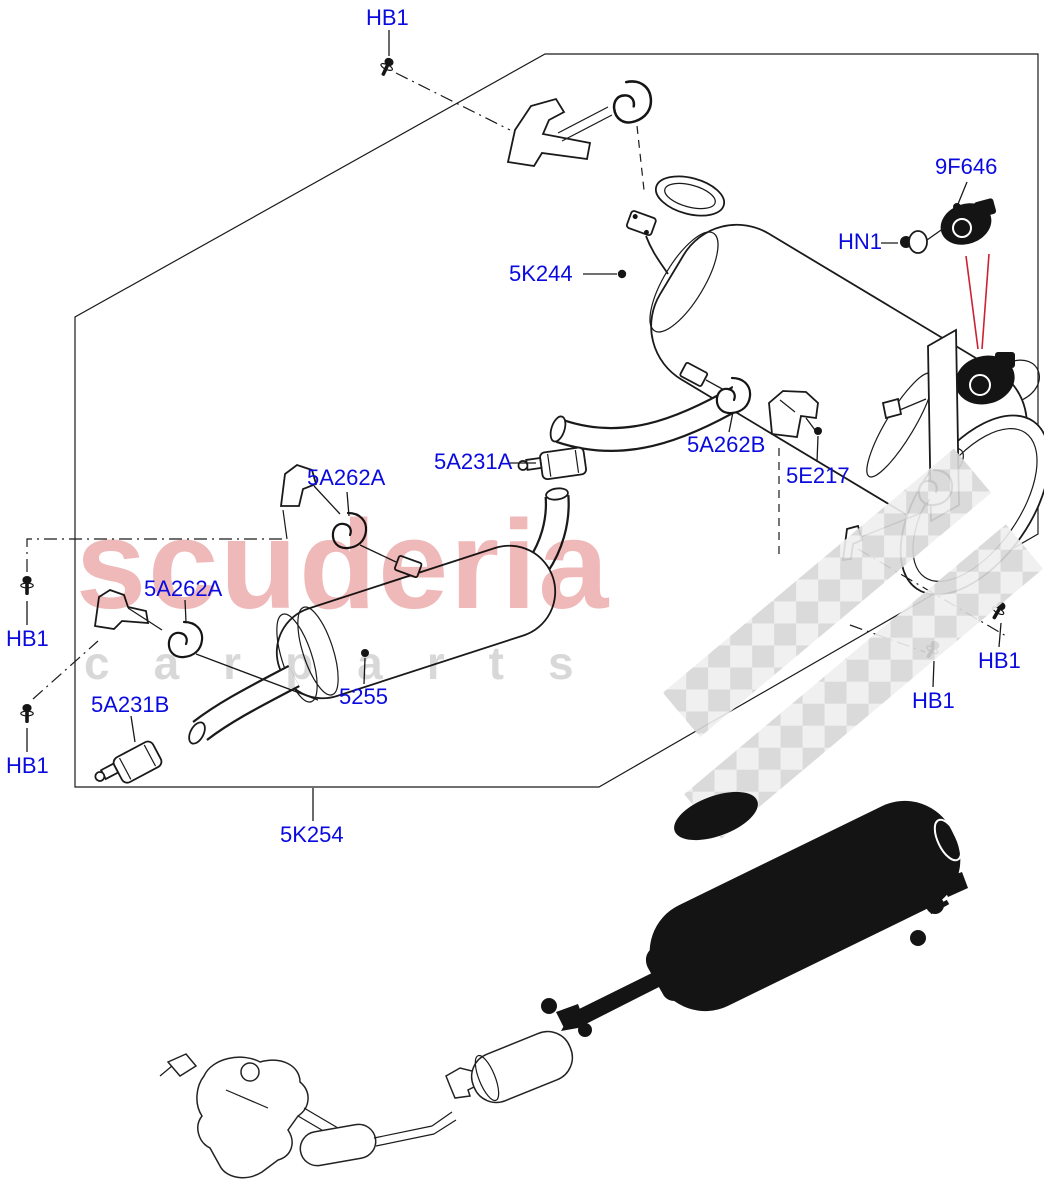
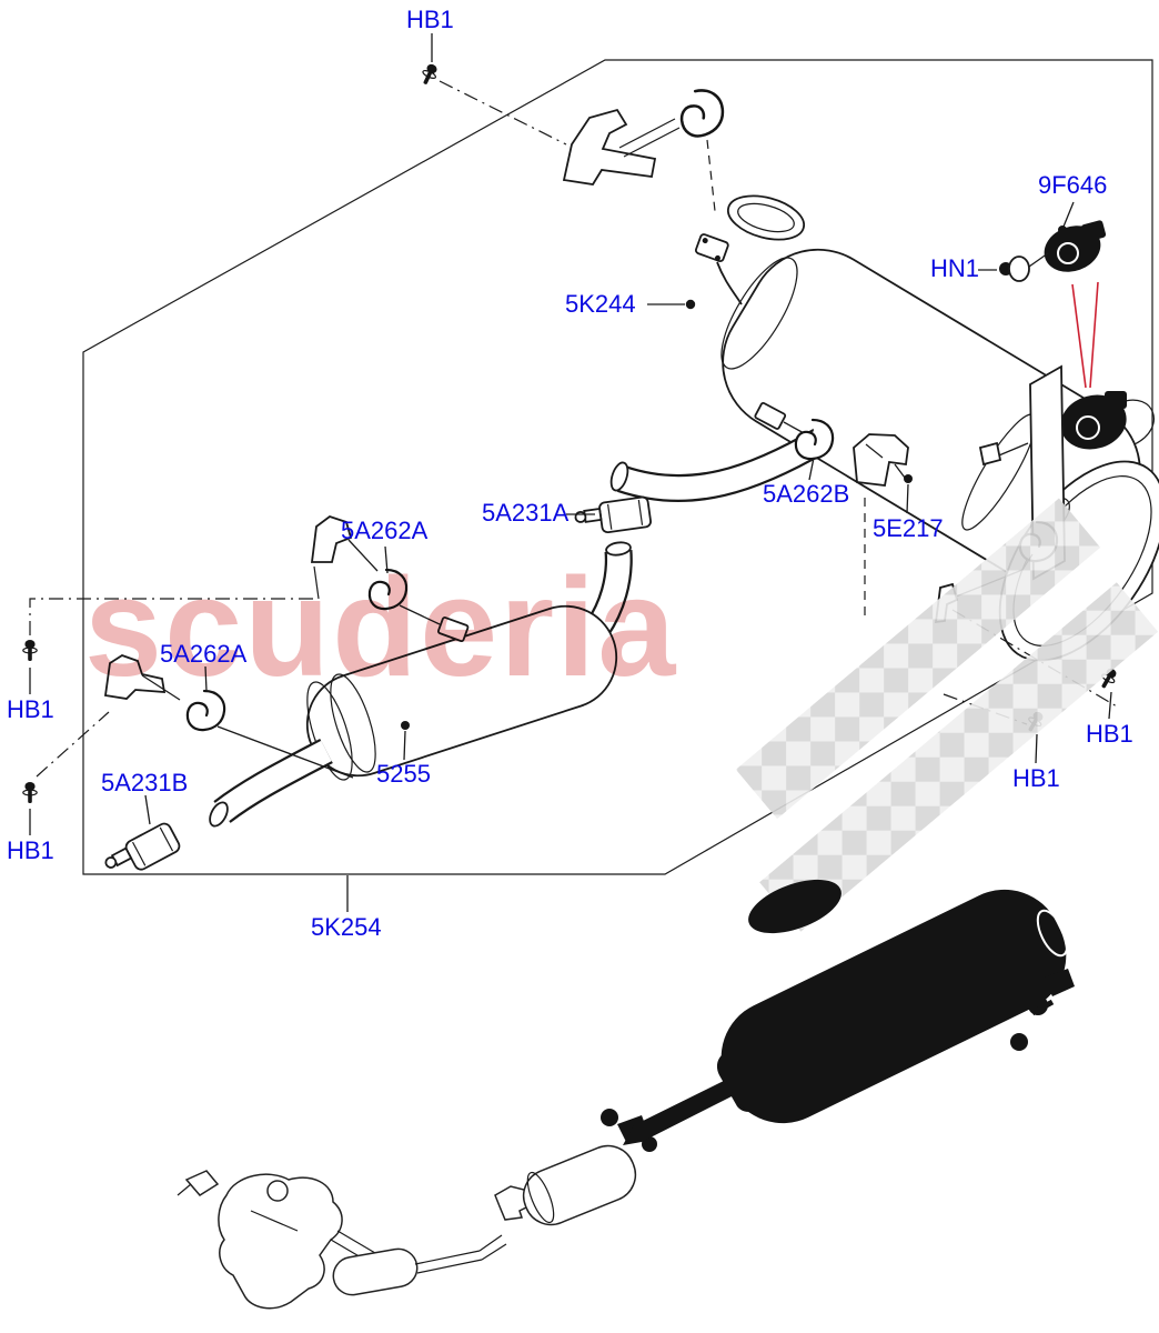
  scuderia
- carparts
  HB1
  9F646
  HN1
  5K244
  5A231A
  5A262A
  5A262B
  5E217
  5A262A
  HB1
  5A231B
  5255
  HB1
  HB1
  HB1
  5K254
